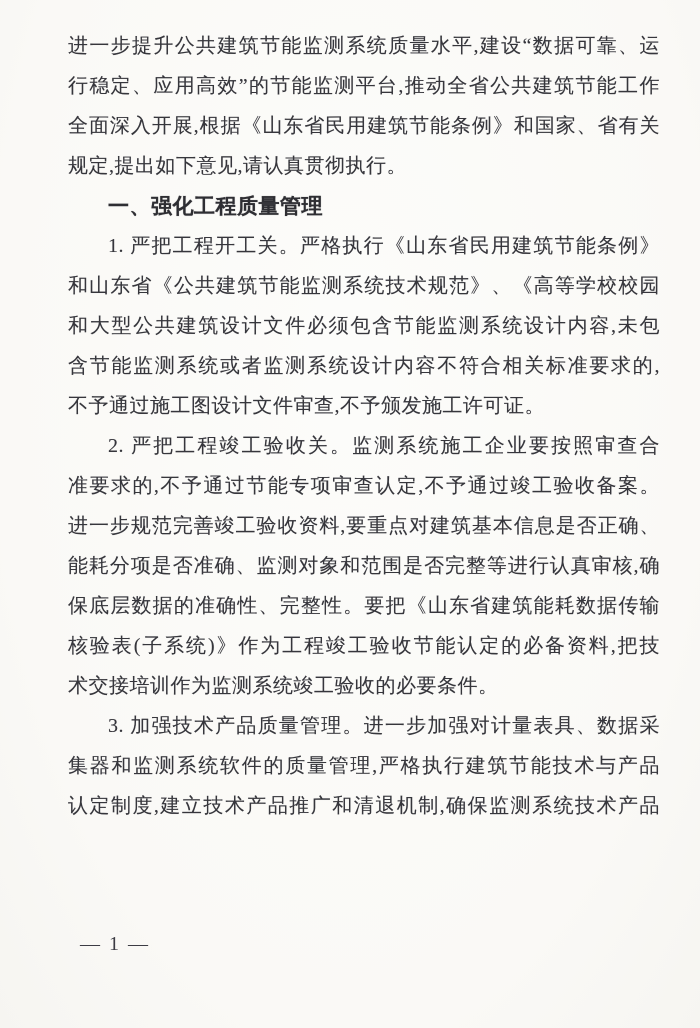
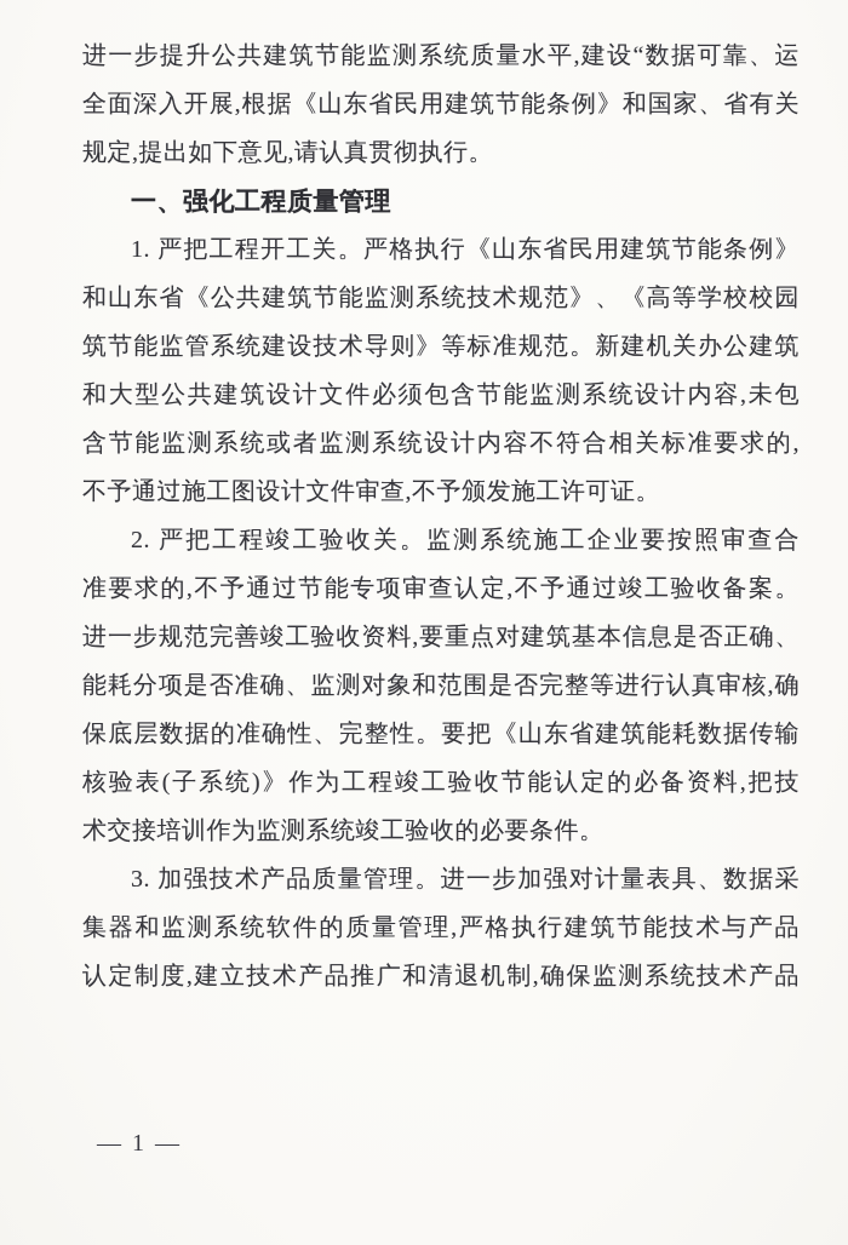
  进一步提升公共建筑节能监测系统质量水平,建设“数据可靠、运
- 行稳定、应用高效”的节能监测平台,推动全省公共建筑节能工作
  全面深入开展,根据《山东省民用建筑节能条例》和国家、省有关
  规定,提出如下意见,请认真贯彻执行。
  一、强化工程质量管理
  1. 严把工程开工关。严格执行《山东省民用建筑节能条例》
  和山东省《公共建筑节能监测系统技术规范》、《高等学校校园
+ 筑节能监管系统建设技术导则》等标准规范。新建机关办公建筑
  和大型公共建筑设计文件必须包含节能监测系统设计内容,未包
  含节能监测系统或者监测系统设计内容不符合相关标准要求的,
  不予通过施工图设计文件审查,不予颁发施工许可证。
  2. 严把工程竣工验收关。监测系统施工企业要按照审查合
  准要求的,不予通过节能专项审查认定,不予通过竣工验收备案。
  进一步规范完善竣工验收资料,要重点对建筑基本信息是否正确、
  能耗分项是否准确、监测对象和范围是否完整等进行认真审核,确
  保底层数据的准确性、完整性。要把《山东省建筑能耗数据传输
  核验表(子系统)》作为工程竣工验收节能认定的必备资料,把技
  术交接培训作为监测系统竣工验收的必要条件。
  3. 加强技术产品质量管理。进一步加强对计量表具、数据采
  集器和监测系统软件的质量管理,严格执行建筑节能技术与产品
  认定制度,建立技术产品推广和清退机制,确保监测系统技术产品
  — 1 —
